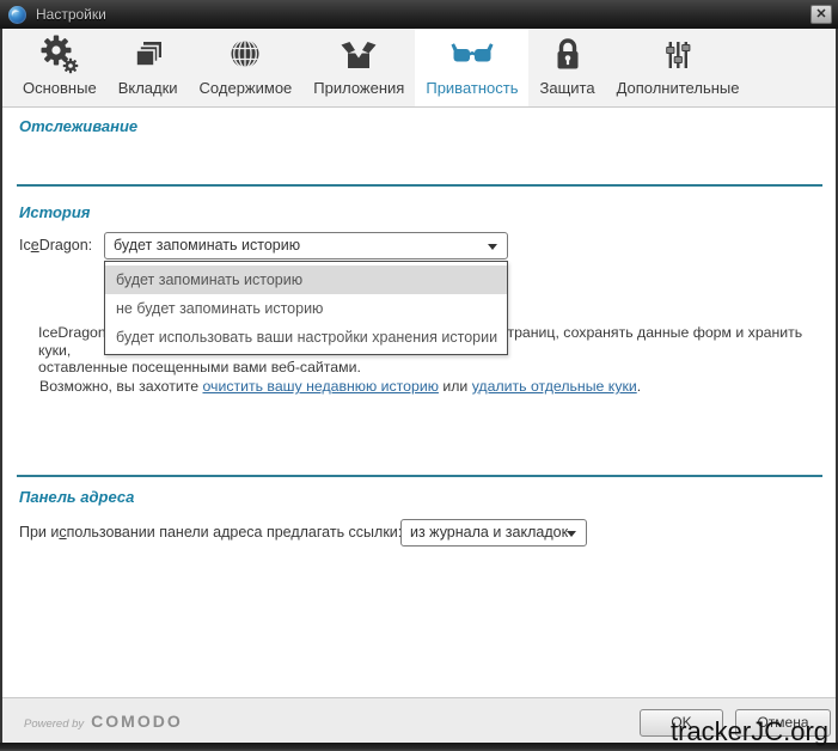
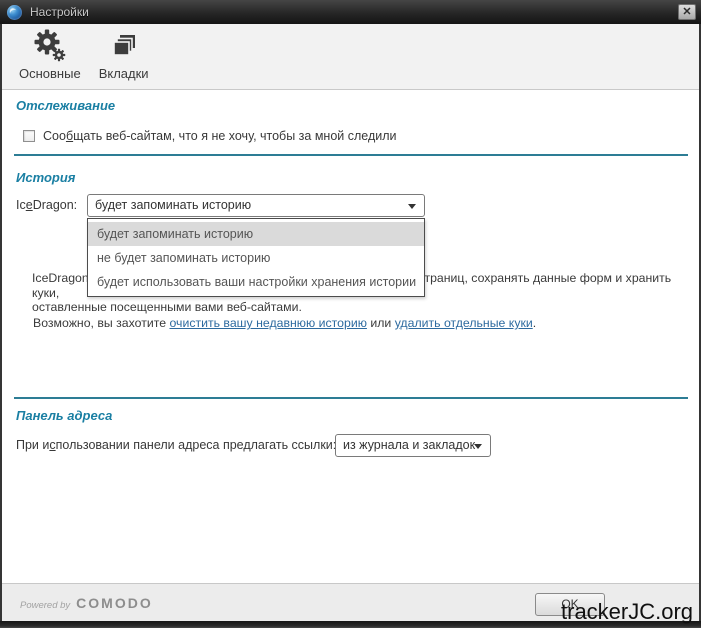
  Настройки
  ✕
  Основные
  Вкладки
- Содержимое
- Приложения
- Приватность
- Защита
- Дополнительные
  Отслеживание
+ Сообщать веб-сайтам, что я не хочу, чтобы за мной следили
  История
  IceDragon:
  будет запоминать историю
  оставленные посещенными вами веб-сайтами.
  будет запоминать историю
  не будет запоминать историю
  будет использовать ваши настройки хранения истории
  Возможно, вы захотите очистить вашу недавнюю историю или удалить отдельные куки.
  Панель адреса
  При использовании панели адреса предлагать ссылки
  из журнала и закладок
  Powered by
  COMODO
  OK
- Отмена
  trackerJC.org
